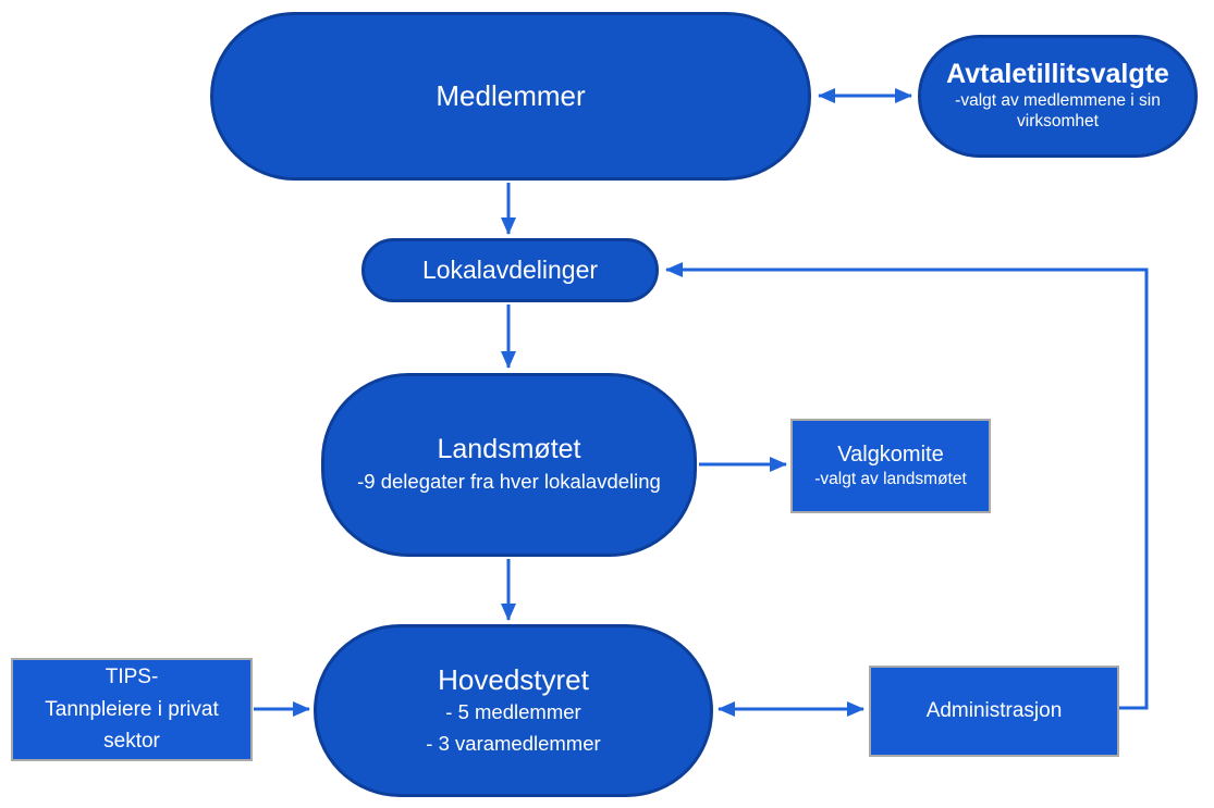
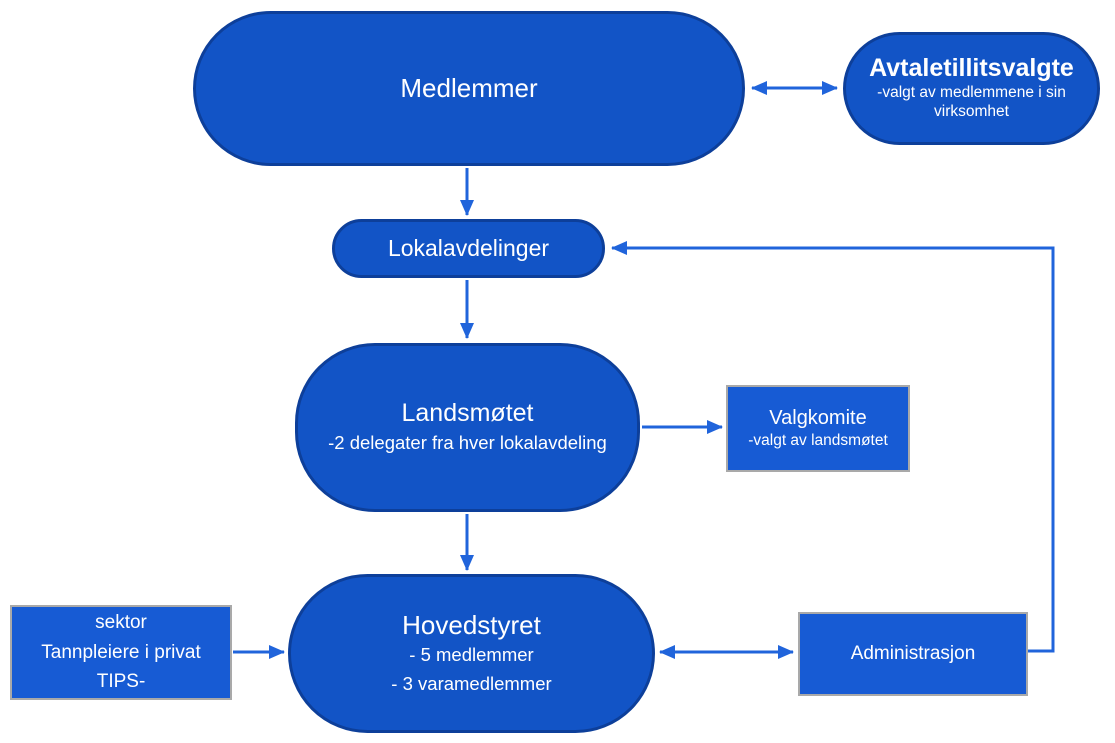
  Medlemmer
  Avtaletillitsvalgte
  -valgt av medlemmene i sin virksomhet
  Lokalavdelinger
  Landsmøtet
- -9 delegater fra hver lokalavdeling
+ -2 delegater fra hver lokalavdeling
  Valgkomite
  -valgt av landsmøtet
  Hovedstyret
  - 5 medlemmer
  - 3 varamedlemmer
- TIPS-
+ sektor
  Tannpleiere i privat
- sektor
+ TIPS-
  Administrasjon
